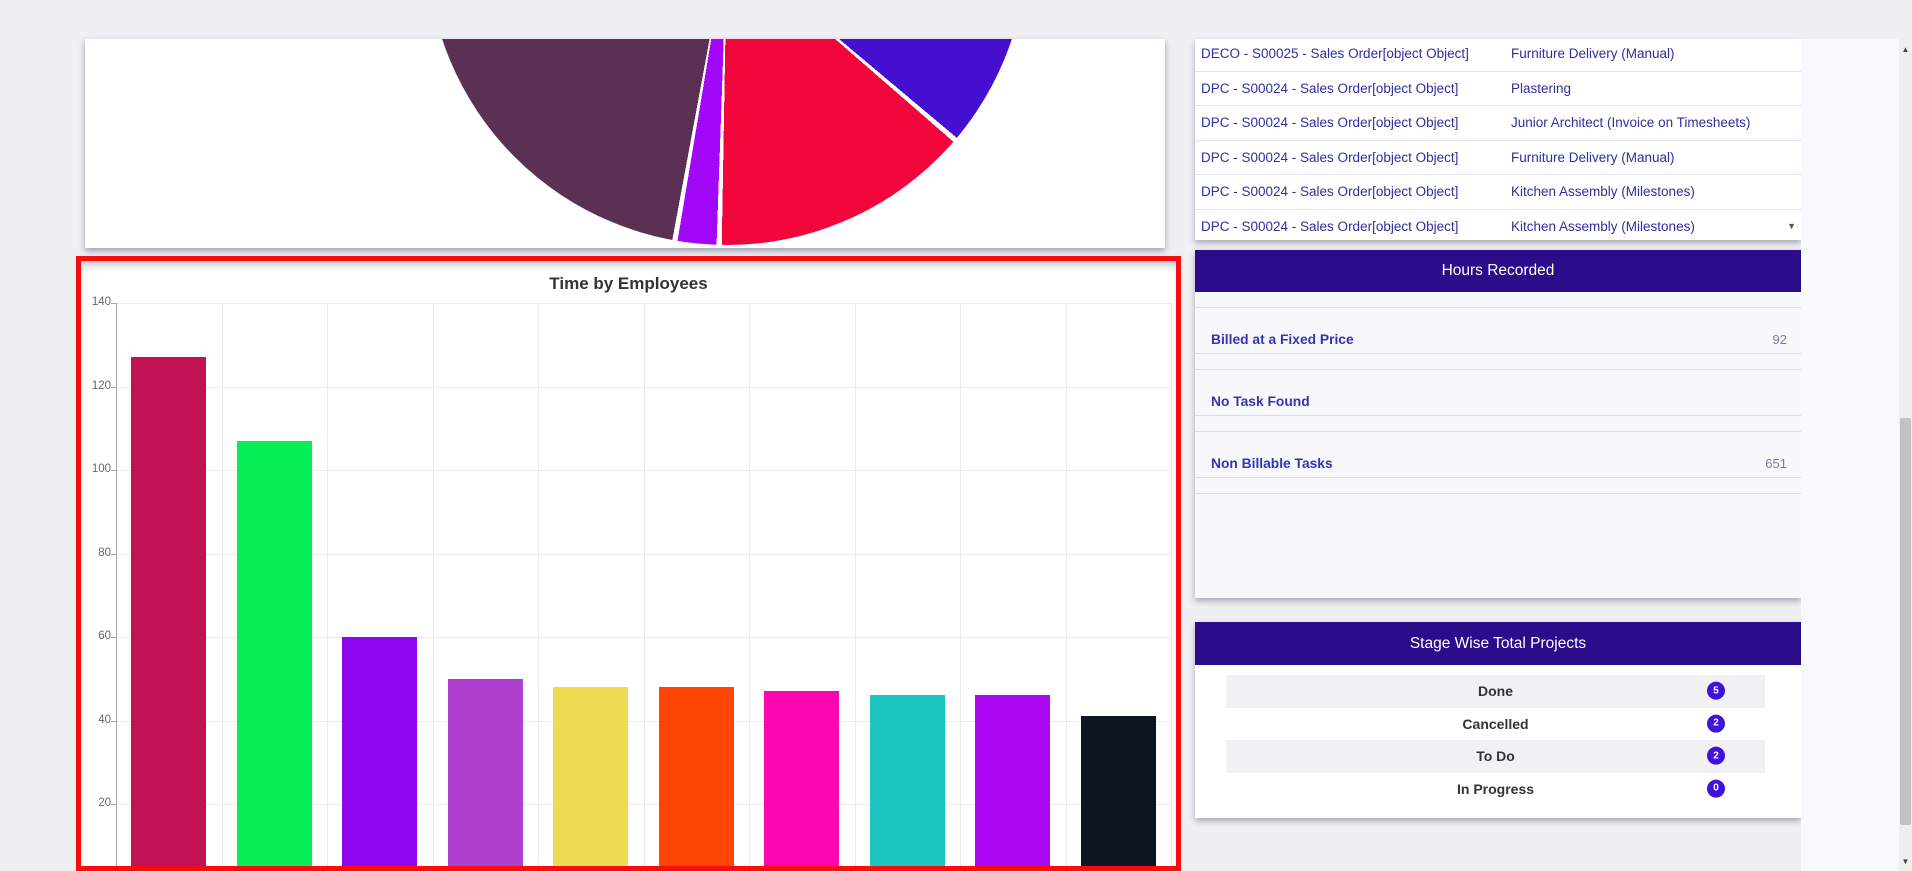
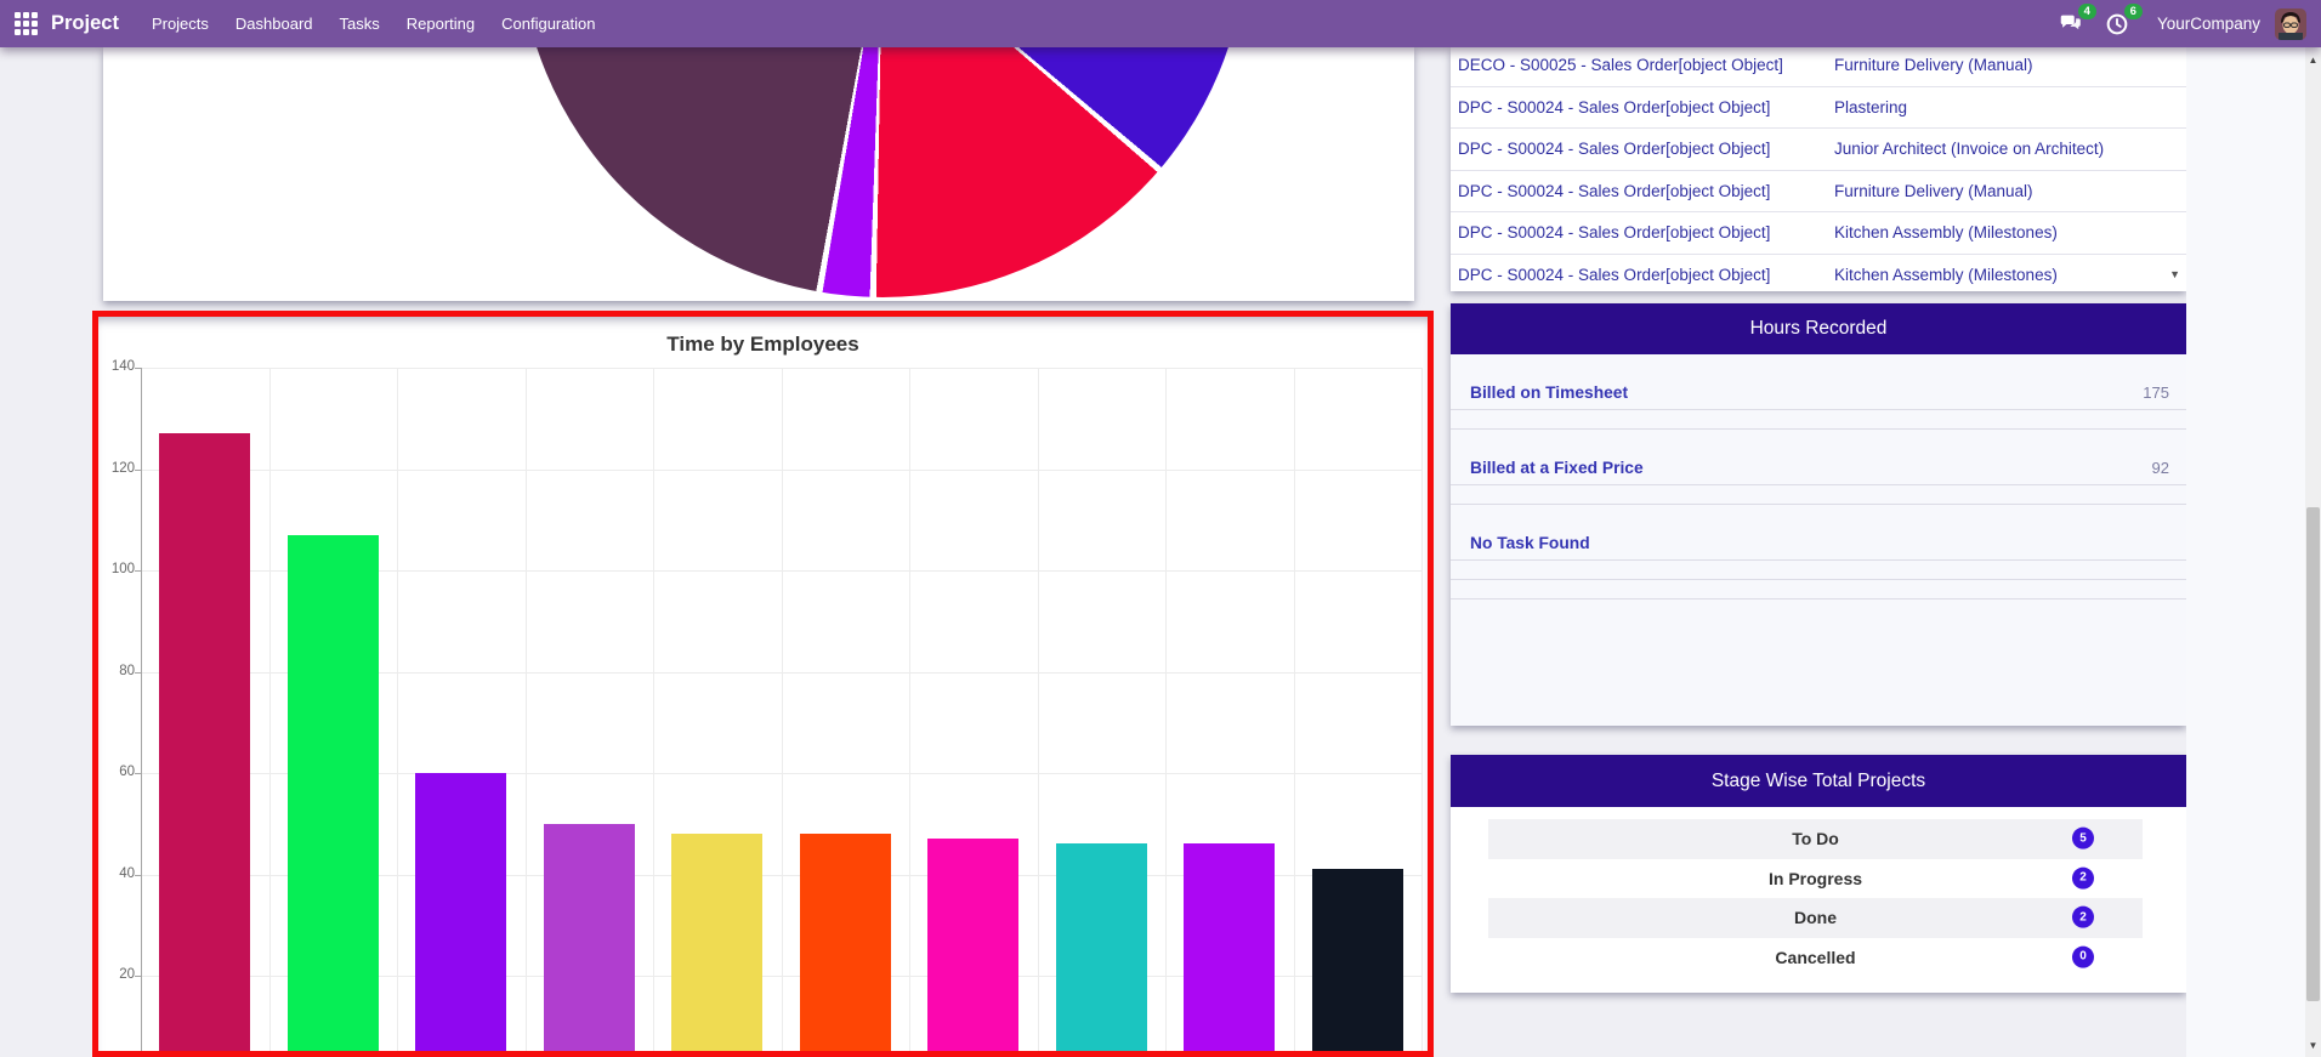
+ Project
+ Projects
+ Dashboard
+ Tasks
+ Reporting
+ Configuration
+ 4
+ 6
+ YourCompany
  Time by Employees
  140
  120
  100
  80
  60
  40
  20
  DECO - S00025 - Sales Order[object Object]
  Furniture Delivery (Manual)
  DPC - S00024 - Sales Order[object Object]
  Plastering
  DPC - S00024 - Sales Order[object Object]
- Junior Architect (Invoice on Timesheets)
+ Junior Architect (Invoice on Architect)
  DPC - S00024 - Sales Order[object Object]
  Furniture Delivery (Manual)
  DPC - S00024 - Sales Order[object Object]
  Kitchen Assembly (Milestones)
  DPC - S00024 - Sales Order[object Object]
  Kitchen Assembly (Milestones)
  ▼
  Hours Recorded
+ Billed on Timesheet
+ 175
  Billed at a Fixed Price
  92
  No Task Found
- Non Billable Tasks
- 651
  Stage Wise Total Projects
- Done
+ To Do
  5
- Cancelled
+ In Progress
  2
- To Do
+ Done
  2
- In Progress
+ Cancelled
  0
  ▲
  ▼
